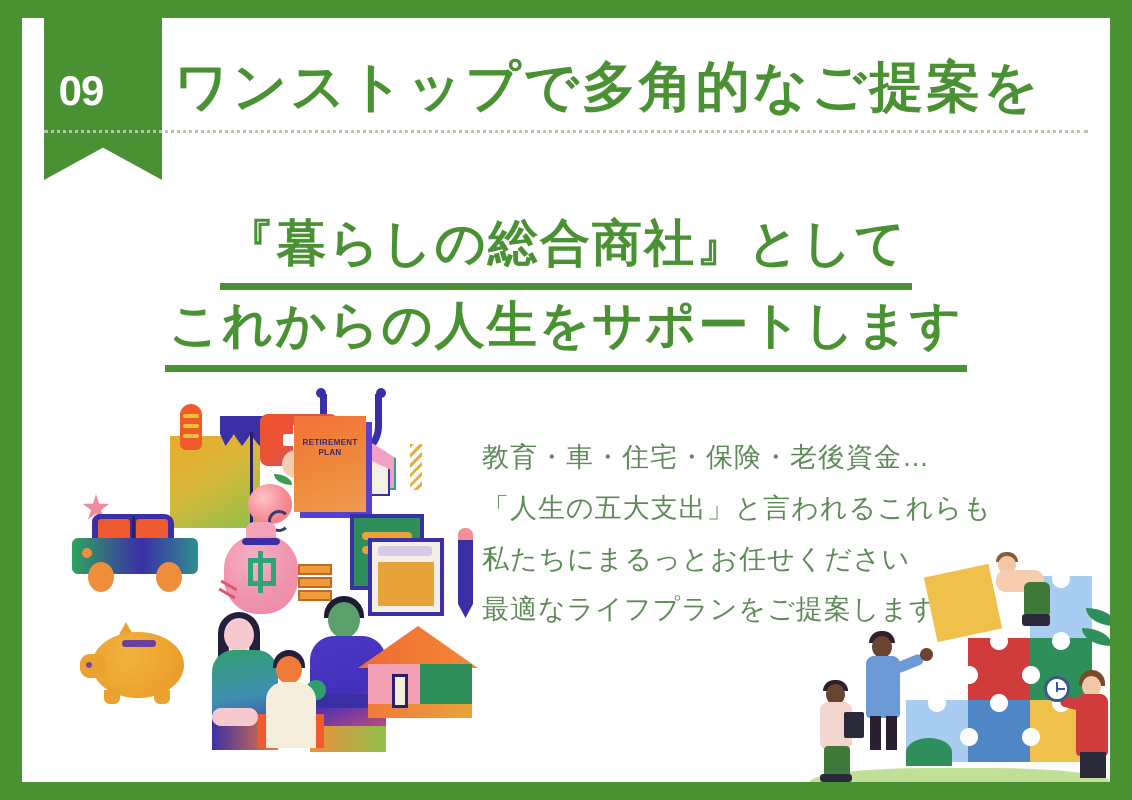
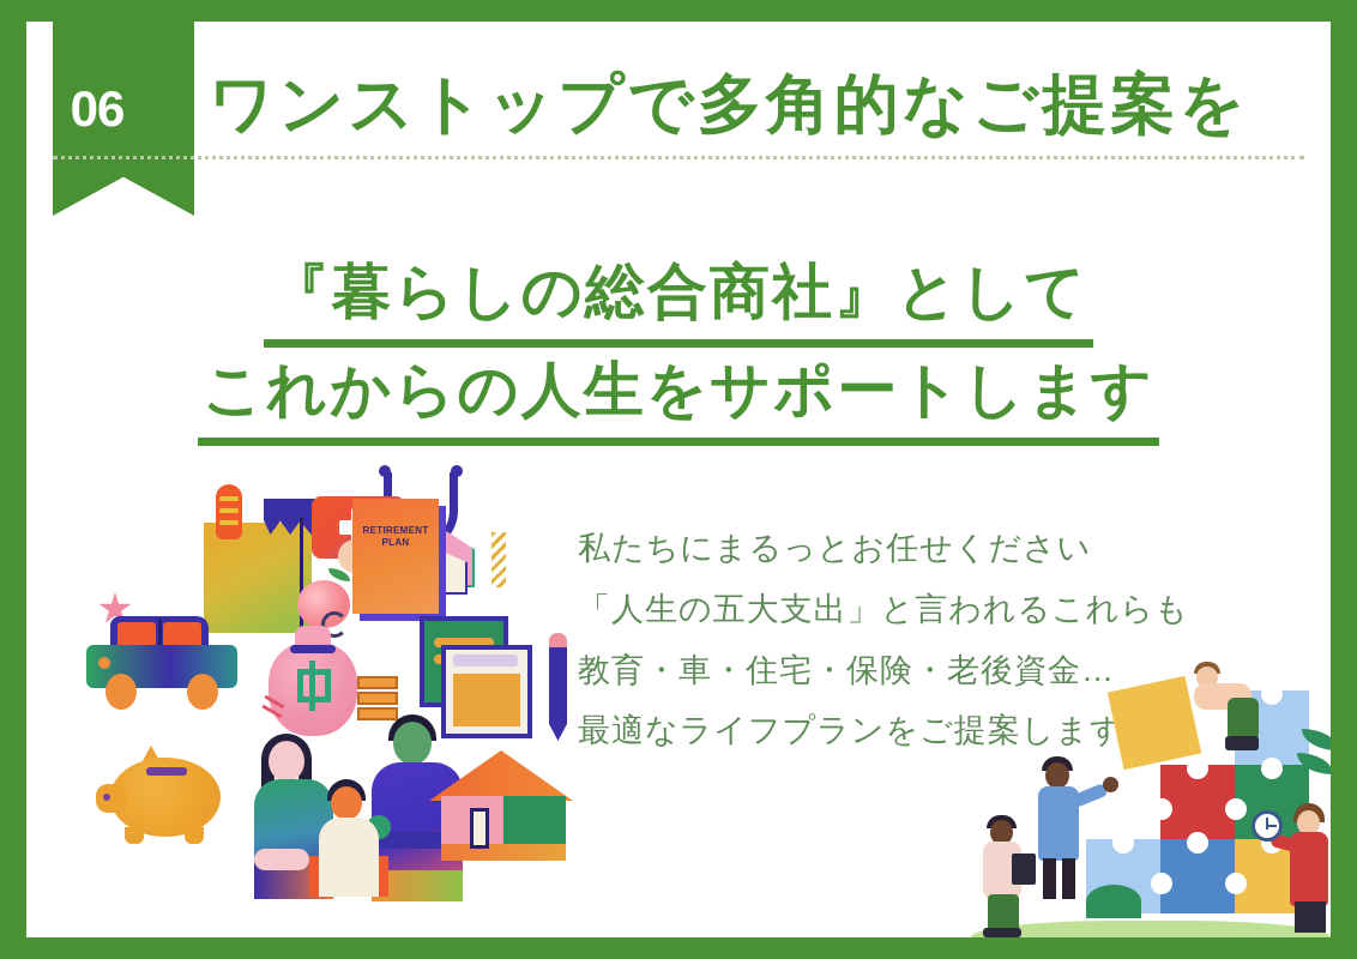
- 09
+ 06
  ワンストップで多角的なご提案を
  『暮らしの総合商社』として
  これからの人生をサポートします
- 教育・車・住宅・保険・老後資金…
+ 私たちにまるっとお任せください
  「人生の五大支出」と言われるこれらも
- 私たちにまるっとお任せください
+ 教育・車・住宅・保険・老後資金…
  最適なライフプランをご提案します
  RETIREMENT
  PLAN
